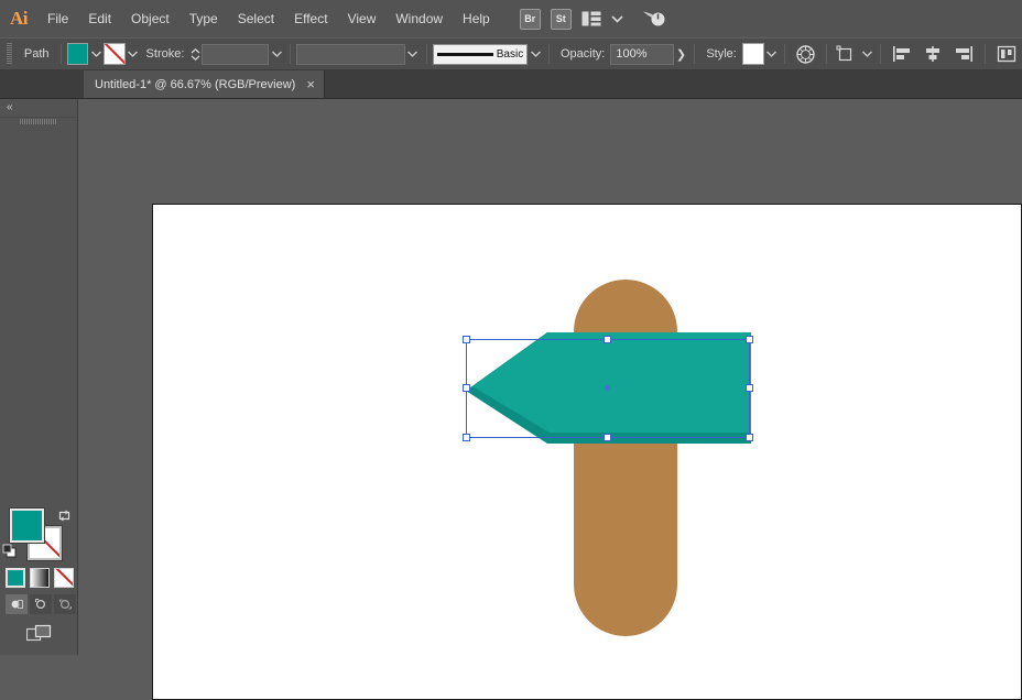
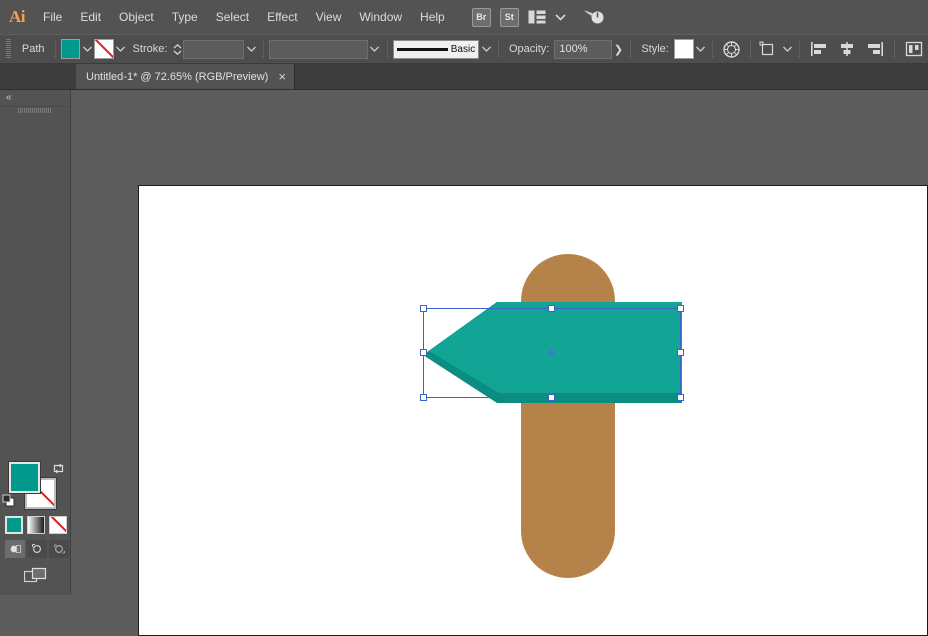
  Ai
  File
  Edit
  Object
  Type
  Select
  Effect
  View
  Window
  Help
  Br
  St
  Path
  Stroke:
  Basic
  Opacity:
  100%
  ❯
  Style:
- Untitled-1* @ 66.67% (RGB/Preview)
+ Untitled-1* @ 72.65% (RGB/Preview)
  ×
  «
